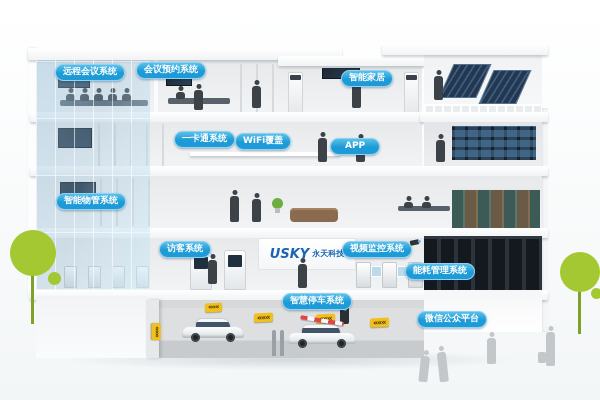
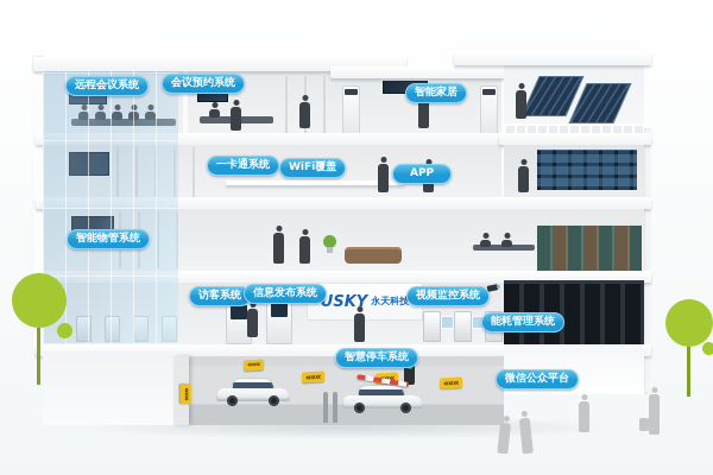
  USKY
  永天科技
  远程会议系统
  会议预约系统
  智能家居
  一卡通系统
  WiFi覆盖
  APP
  智能物管系统
  访客系统
+ 信息发布系统
  视频监控系统
  能耗管理系统
  智慧停车系统
  微信公众平台
